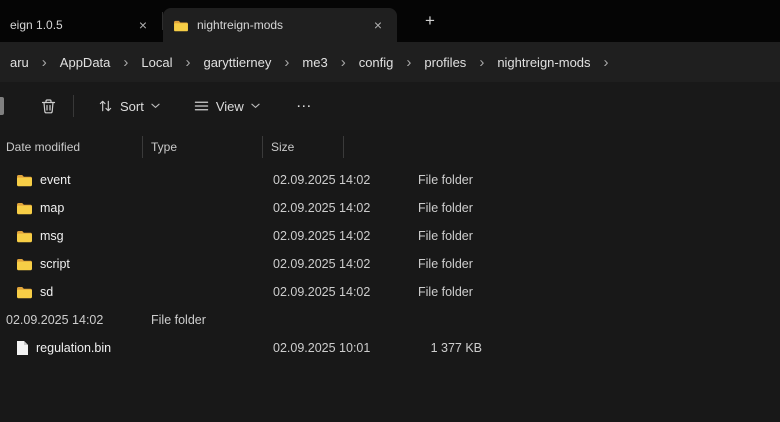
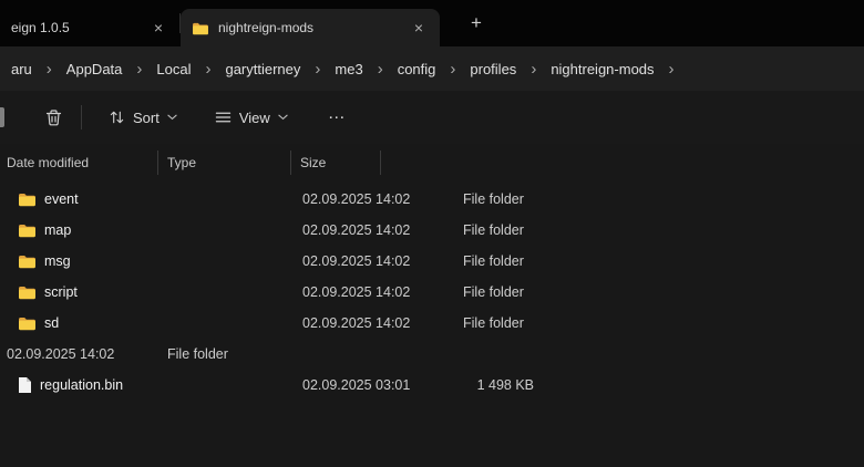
  eign 1.0.5
  ×
  nightreign-mods
  ×
  +
  aru
  ›
  AppData
  ›
  Local
  ›
  garyttierney
  ›
  me3
  ›
  config
  ›
  profiles
  ›
  nightreign-mods
  ›
  Sort
  View
  …
  Date modified
  Type
  Size
  event
  02.09.2025 14:02
  File folder
  map
  02.09.2025 14:02
  File folder
  msg
  02.09.2025 14:02
  File folder
  script
  02.09.2025 14:02
  File folder
  sd
  02.09.2025 14:02
  File folder
  02.09.2025 14:02
  File folder
  regulation.bin
- 02.09.2025 10:01
+ 02.09.2025 03:01
- 1 377 KB
+ 1 498 KB
